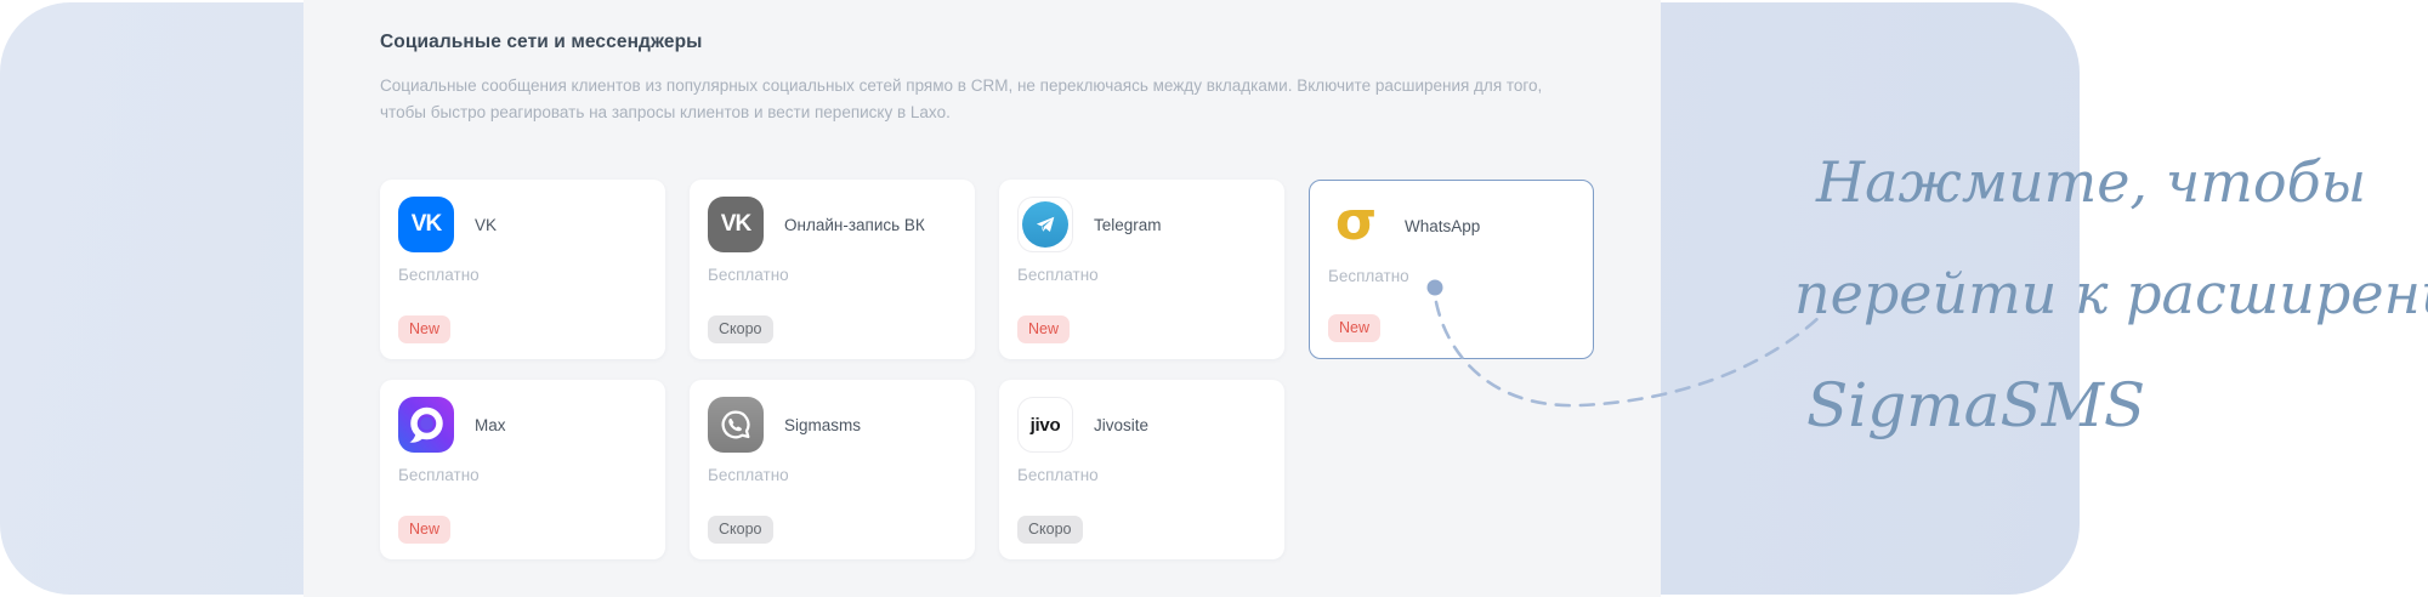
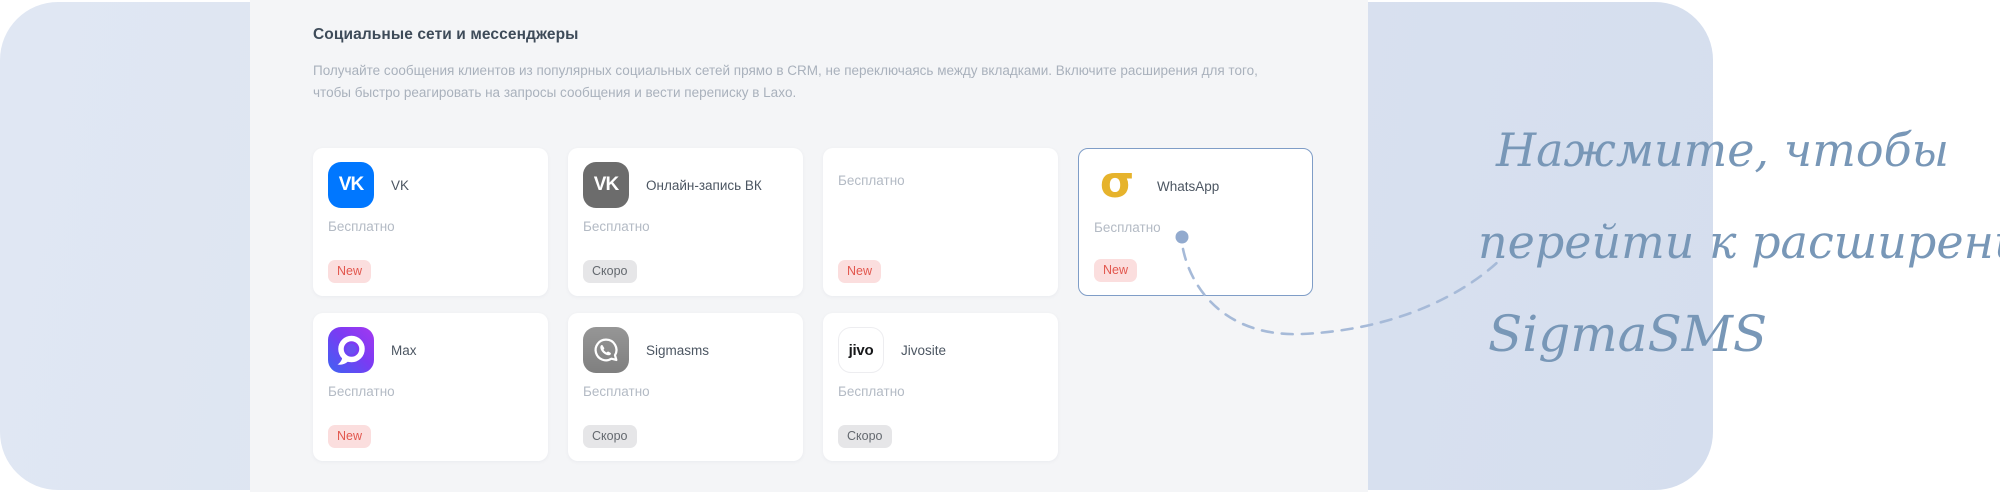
  Социальные сети и мессенджеры
- Социальные сообщения клиентов из популярных социальных сетей прямо в CRM, не переключаясь между вкладками. Включите расширения для того,
+ Получайте сообщения клиентов из популярных социальных сетей прямо в CRM, не переключаясь между вкладками. Включите расширения для того,
- чтобы быстро реагировать на запросы клиентов и вести переписку в Laxo.
+ чтобы быстро реагировать на запросы сообщения и вести переписку в Laxo.
  VK
  VK
  Бесплатно
  New
  VK
  Онлайн-запись ВК
  Бесплатно
  Скоро
- Telegram
  Бесплатно
  New
  σ
  WhatsApp
  Бесплатно
  New
  Max
  Бесплатно
  New
  Sigmasms
  Бесплатно
  Скоро
  jivo
  Jivosite
  Бесплатно
  Скоро
  Нажмите, чтобы
  перейти к расширен
  SigmaSMS
